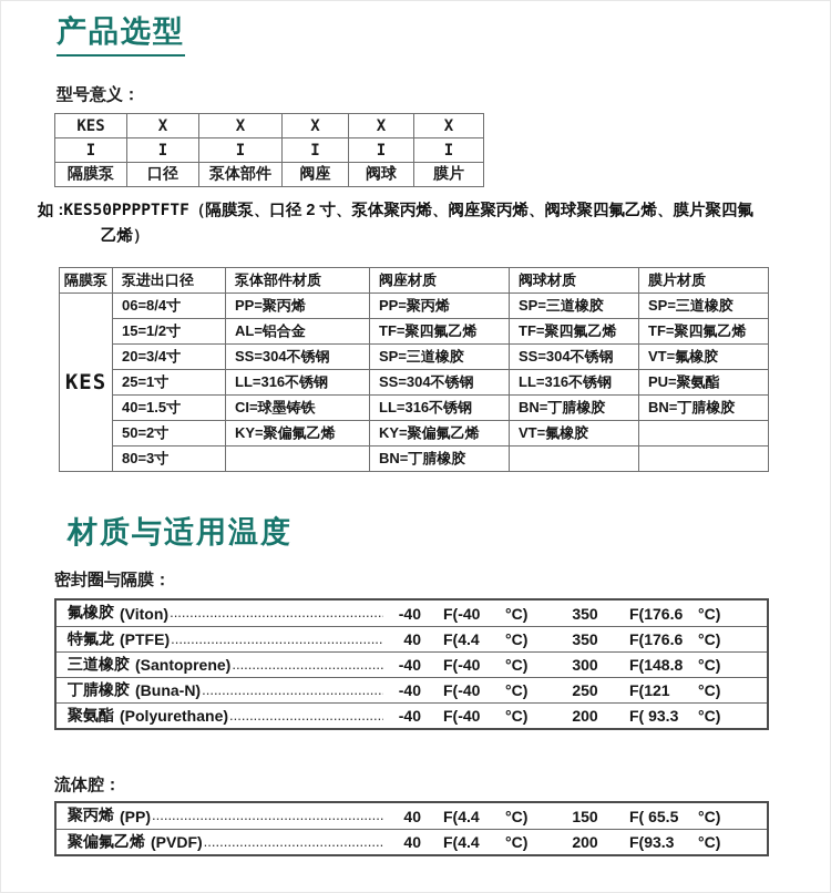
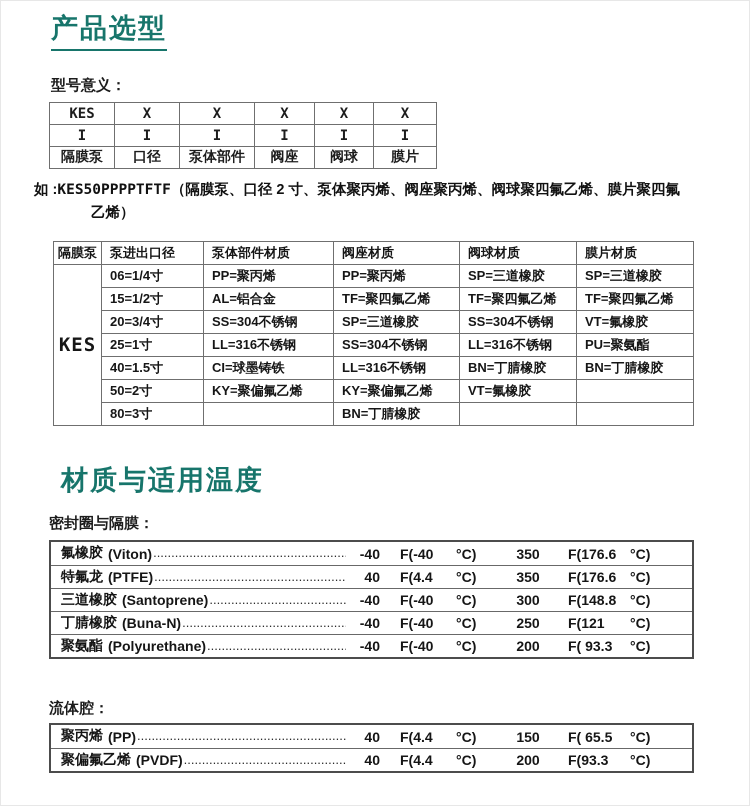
  产品选型
  型号意义：
  KES	X	X	X	X	X
  I	I	I	I	I	I
  隔膜泵	口径	泵体部件	阀座	阀球	膜片
  如 :KES50PPPPTFTF（隔膜泵、口径 2 寸、泵体聚丙烯、阀座聚丙烯、阀球聚四氟乙烯、膜片聚四氟乙烯）
  隔膜泵	泵进出口径	泵体部件材质	阀座材质	阀球材质	膜片材质
- KES	06=8/4寸	PP=聚丙烯	PP=聚丙烯	SP=三道橡胶	SP=三道橡胶
+ KES	06=1/4寸	PP=聚丙烯	PP=聚丙烯	SP=三道橡胶	SP=三道橡胶
  15=1/2寸	AL=铝合金	TF=聚四氟乙烯	TF=聚四氟乙烯	TF=聚四氟乙烯
  20=3/4寸	SS=304不锈钢	SP=三道橡胶	SS=304不锈钢	VT=氟橡胶
  25=1寸	LL=316不锈钢	SS=304不锈钢	LL=316不锈钢	PU=聚氨酯
  40=1.5寸	CI=球墨铸铁	LL=316不锈钢	BN=丁腈橡胶	BN=丁腈橡胶
  50=2寸	KY=聚偏氟乙烯	KY=聚偏氟乙烯	VT=氟橡胶
  80=3寸		BN=丁腈橡胶
  材质与适用温度
  密封圈与隔膜：
  氟橡胶
  (Viton)
  -40
  F(-40
  °C)
  350
  F(176.6
  °C)
  特氟龙
  (PTFE)
  40
  F(4.4
  °C)
  350
  F(176.6
  °C)
  三道橡胶
  (Santoprene)
  -40
  F(-40
  °C)
  300
  F(148.8
  °C)
  丁腈橡胶
  (Buna-N)
  -40
  F(-40
  °C)
  250
  F(121
  °C)
  聚氨酯
  (Polyurethane)
  -40
  F(-40
  °C)
  200
  F( 93.3
  °C)
  流体腔：
  聚丙烯
  (PP)
  40
  F(4.4
  °C)
  150
  F( 65.5
  °C)
  聚偏氟乙烯
  (PVDF)
  40
  F(4.4
  °C)
  200
  F(93.3
  °C)
